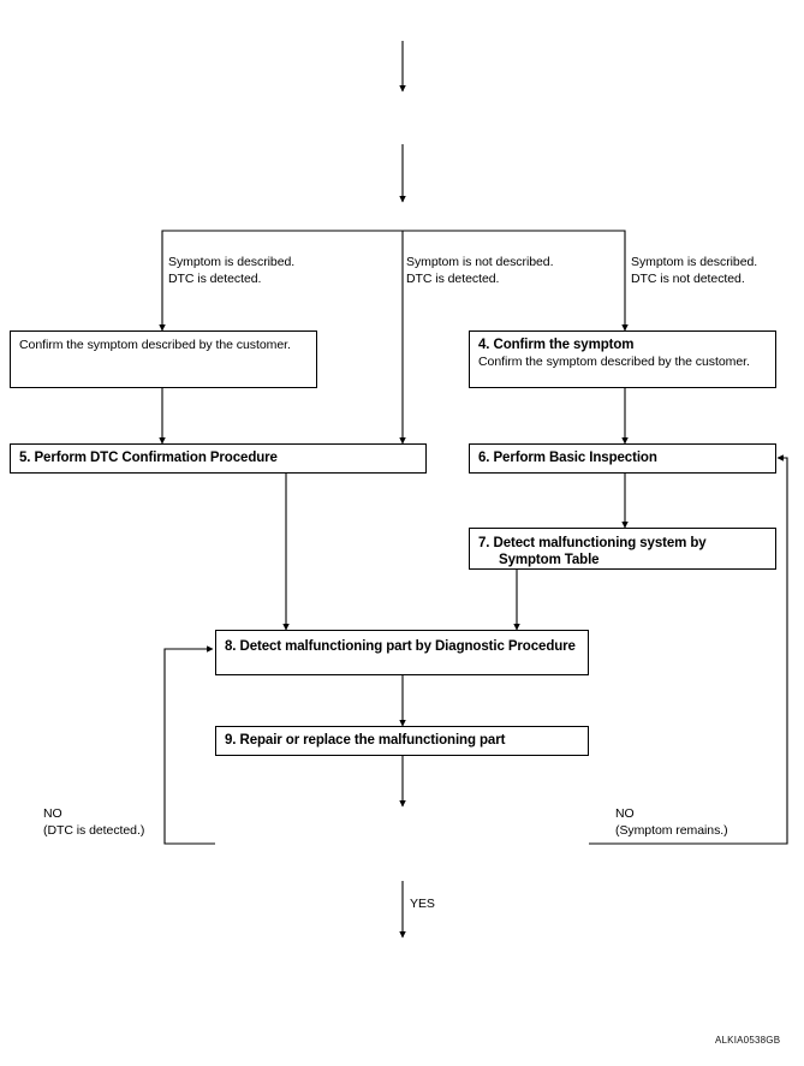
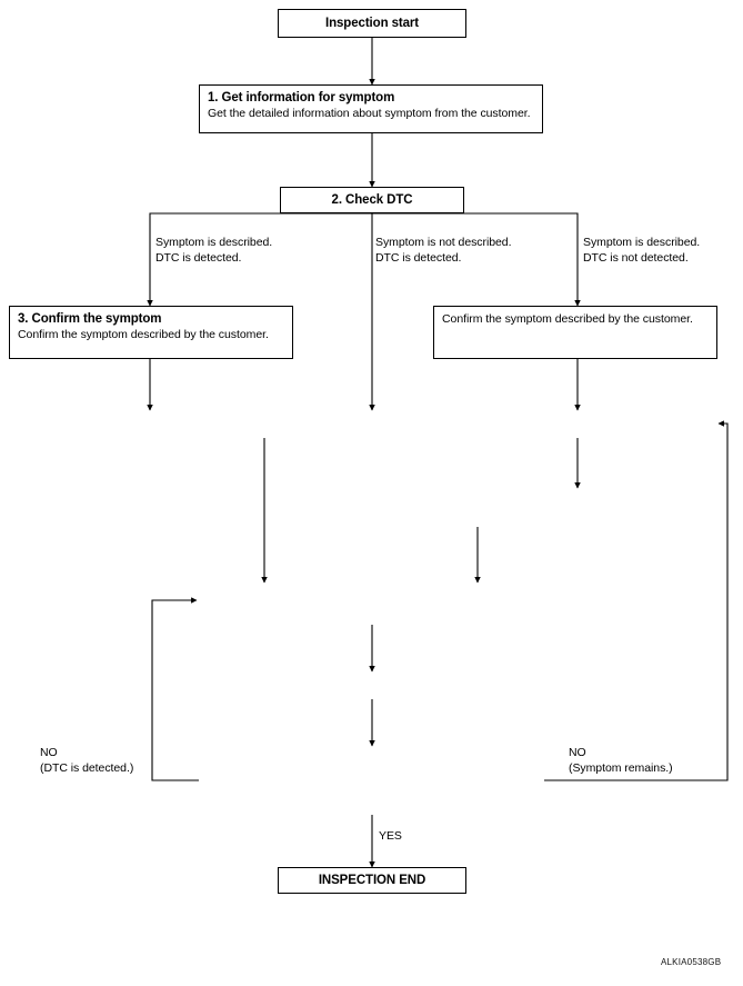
+ Inspection start
+ 1. Get information for symptom
+ Get the detailed information about symptom from the customer.
+ 2. Check DTC
  Symptom is described.
  DTC is detected.
  Symptom is not described.
  DTC is detected.
  Symptom is described.
  DTC is not detected.
+ 3. Confirm the symptom
  Confirm the symptom described by the customer.
- 4. Confirm the symptom
  Confirm the symptom described by the customer.
- 5. Perform DTC Confirmation Procedure
- 6. Perform Basic Inspection
- 7. Detect malfunctioning system by Symptom Table
- 8. Detect malfunctioning part by Diagnostic Procedure
- 9. Repair or replace the malfunctioning part
  NO
  (DTC is detected.)
  NO
  (Symptom remains.)
  YES
+ INSPECTION END
  ALKIA0538GB
